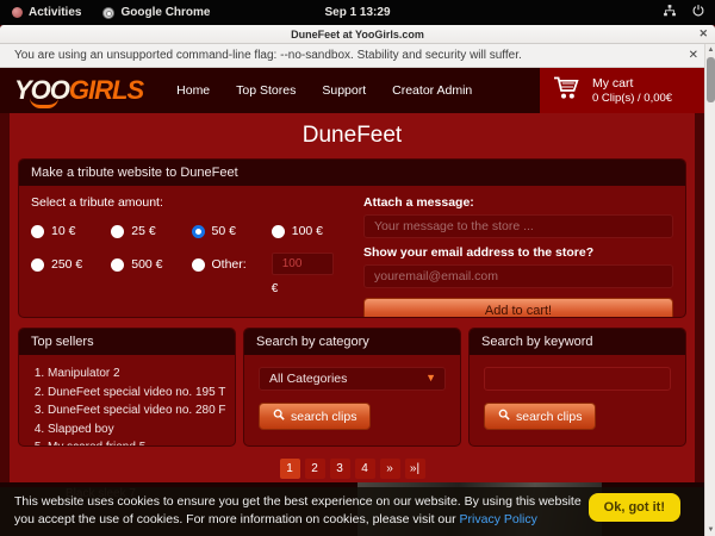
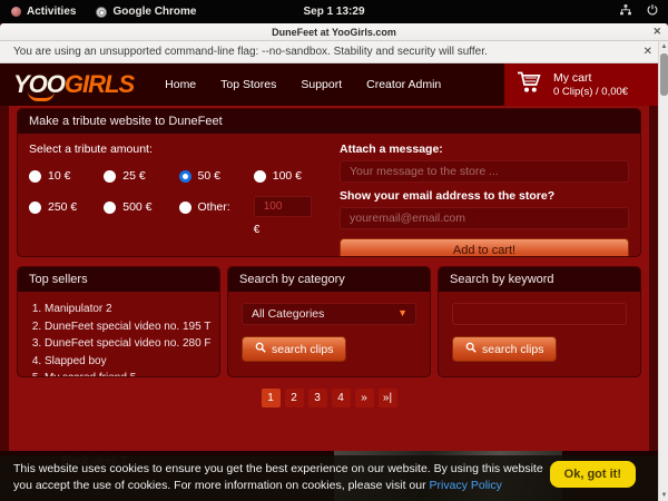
  Activities
  Google Chrome
  Sep 1 13:29
  DuneFeet at YooGirls.com
  ✕
  You are using an unsupported command-line flag: --no-sandbox. Stability and security will suffer.
  ✕
  YOO
  GIRLS
  Home
  Top Stores
  Support
  Creator Admin
  My cart
  0 Clip(s) / 0,00€
- DuneFeet
  Make a tribute website to DuneFeet
  Select a tribute amount:
  10 €
  25 €
  50 €
  100 €
  250 €
  500 €
  Other:
  100
  €
  Attach a message:
  Your message to the store ...
  Show your email address to the store?
  youremail@email.com Add to cart!
  Top sellers
  Manipulator 2
  DuneFeet special video no. 195 T
  DuneFeet special video no. 280 F
  Slapped boy
  Search by category
  All Categories
  ▼
  search clips
  Search by keyword
  search clips
  1
  2
  3
  4
  »
  »|
  Black sleek 7
  This website uses cookies to ensure you get the best experience on our website. By using this website you accept the use of cookies. For more information on cookies, please visit our Privacy Policy
  Ok, got it!
